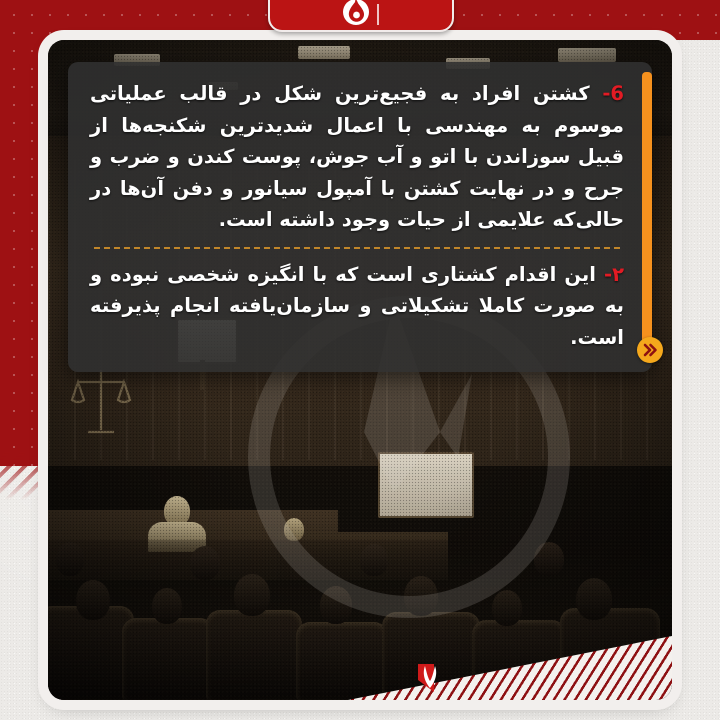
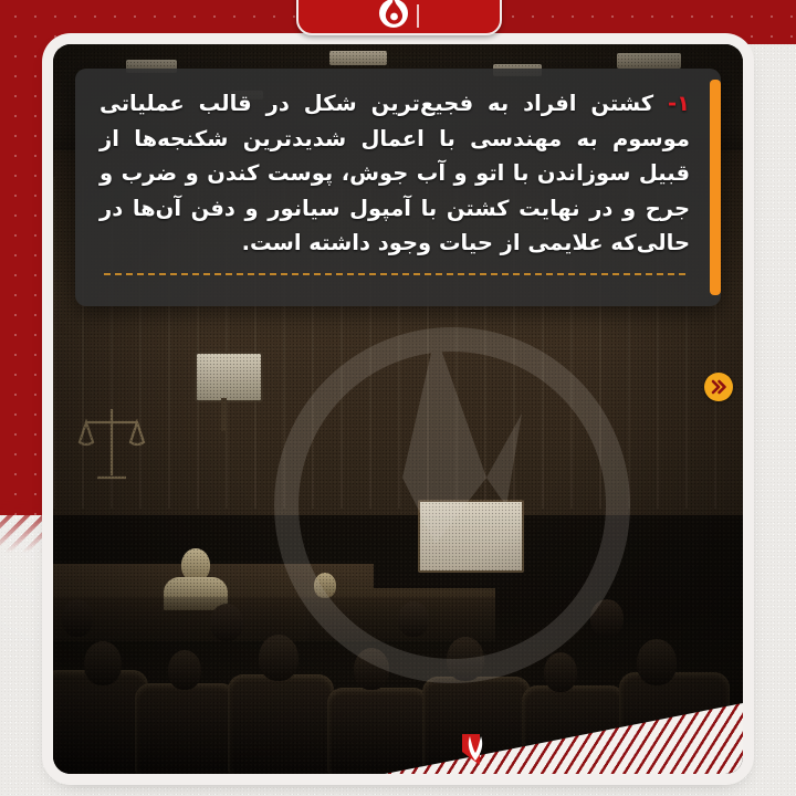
- 6- کشتن افراد به فجیع‌ترین شکل در قالب عملیاتی موسوم به مهندسی با اعمال شدیدترین شکنجه‌ها از قبیل سوزاندن با اتو و آب جوش، پوست کندن و ضرب و جرح و در نهایت کشتن با آمپول سیانور و دفن آن‌ها در حالی‌که علایمی از حیات وجود داشته است.
+ ۱- کشتن افراد به فجیع‌ترین شکل در قالب عملیاتی موسوم به مهندسی با اعمال شدیدترین شکنجه‌ها از قبیل سوزاندن با اتو و آب جوش، پوست کندن و ضرب و جرح و در نهایت کشتن با آمپول سیانور و دفن آن‌ها در حالی‌که علایمی از حیات وجود داشته است.
- ۲- این اقدام کشتاری است که با انگیزه شخصی نبوده و به صورت کاملا تشکیلاتی و سازمان‌یافته انجام پذیرفته است.
